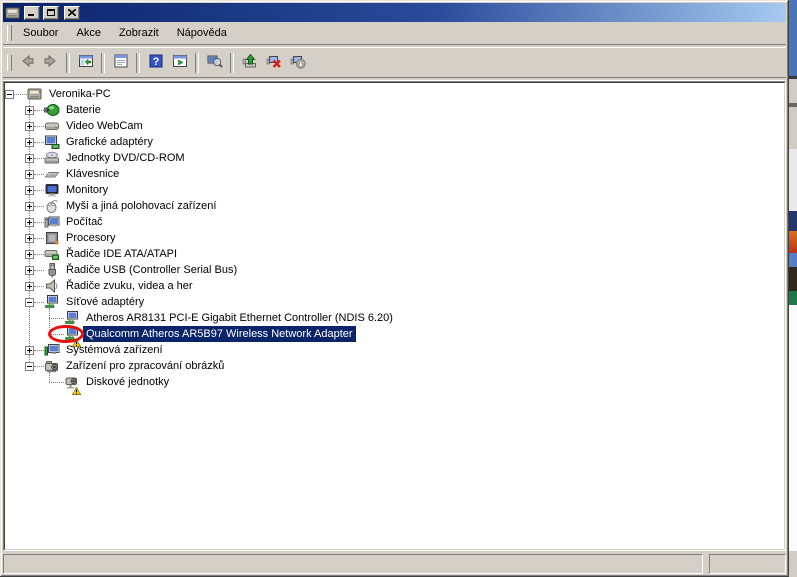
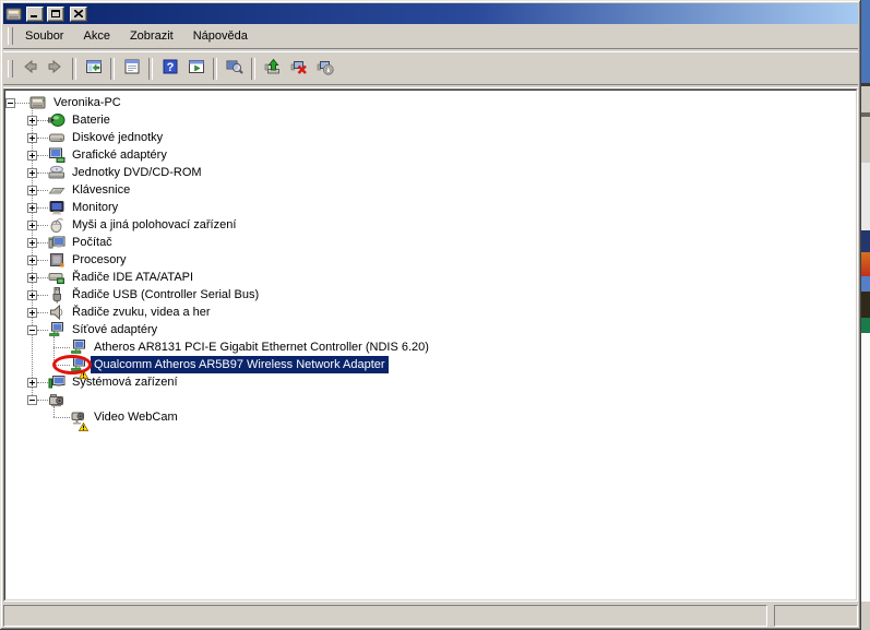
  Soubor
  Akce
  Zobrazit
  Nápověda
  ?
  Veronika-PC
  Baterie
- Video WebCam
+ Diskové jednotky
  Grafické adaptéry
  Jednotky DVD/CD-ROM
  Klávesnice
  Monitory
  Myši a jiná polohovací zařízení
  Počítač
  Procesory
  Řadiče IDE ATA/ATAPI
  Řadiče USB (Controller Serial Bus)
  Řadiče zvuku, videa a her
  Síťové adaptéry
  Atheros AR8131 PCI-E Gigabit Ethernet Controller (NDIS 6.20)
  Qualcomm Atheros AR5B97 Wireless Network Adapter
  Systémová zařízení
- Zařízení pro zpracování obrázků
- Diskové jednotky
+ Video WebCam
